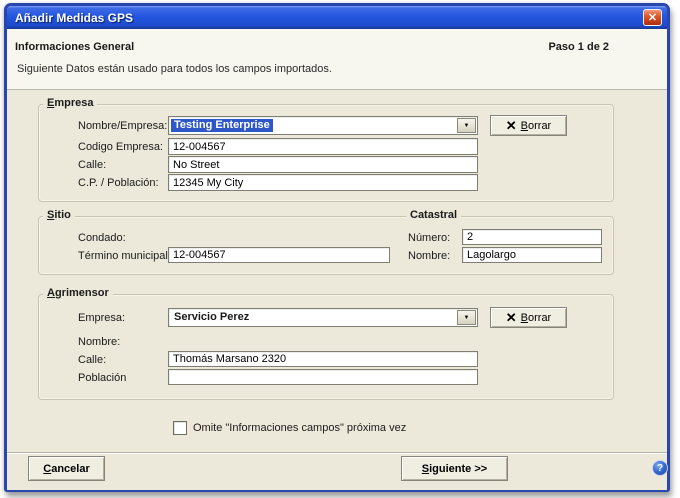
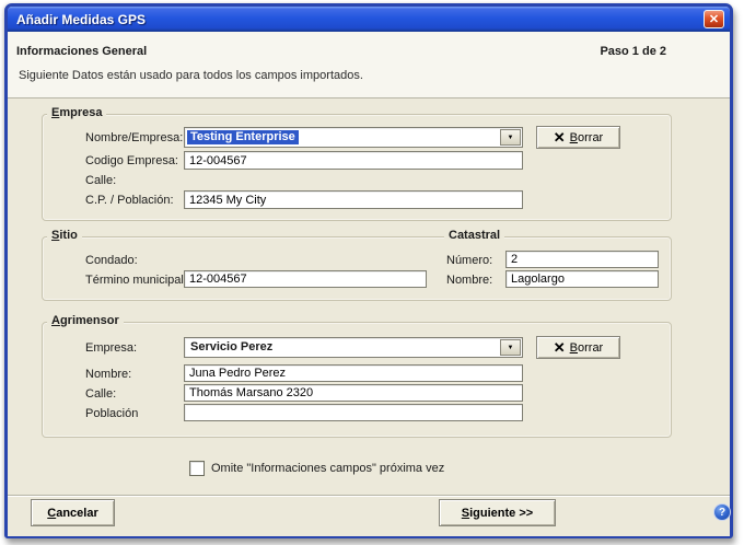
  Añadir Medidas GPS
  ✕
  Informaciones General
  Paso 1 de 2
  Siguiente Datos están usado para todos los campos importados.
  Empresa
  Nombre/Empresa:
  Testing Enterprise
  ✕
  Borrar
  Codigo Empresa:
  12-004567
  Calle:
- No Street
  C.P. / Población:
  12345 My City
  Sitio
  Catastral
  Condado:
  Término municipal
  12-004567
  Número:
  2
  Nombre:
  Lagolargo
  Agrimensor
  Empresa:
  Servicio Perez
  ✕
  Borrar
  Nombre:
+ Juna Pedro Perez
  Calle:
  Thomás Marsano 2320
  Población
  Omite "Informaciones campos" próxima vez
  Cancelar
  Siguiente >>
  ?
